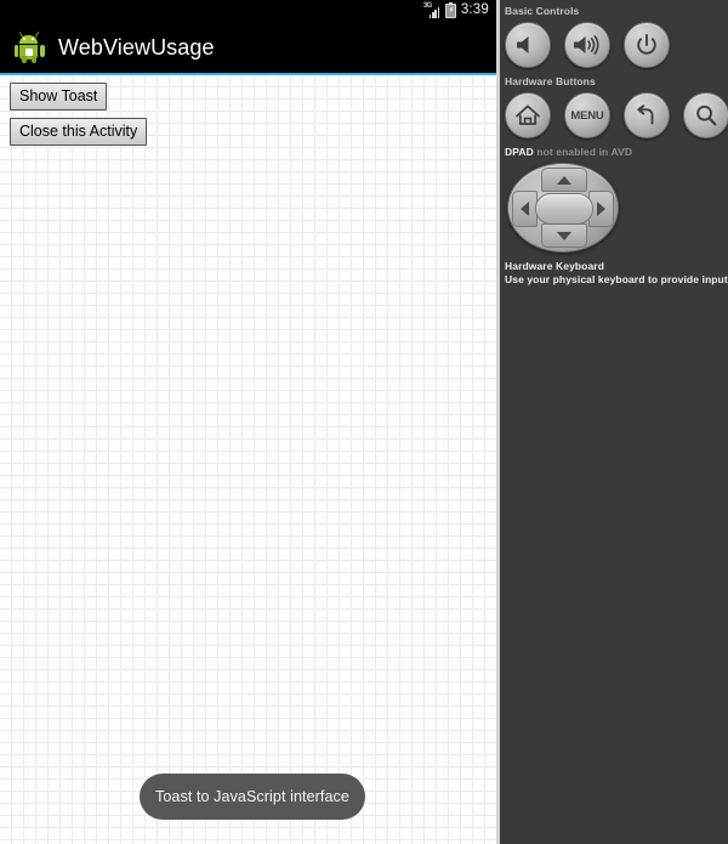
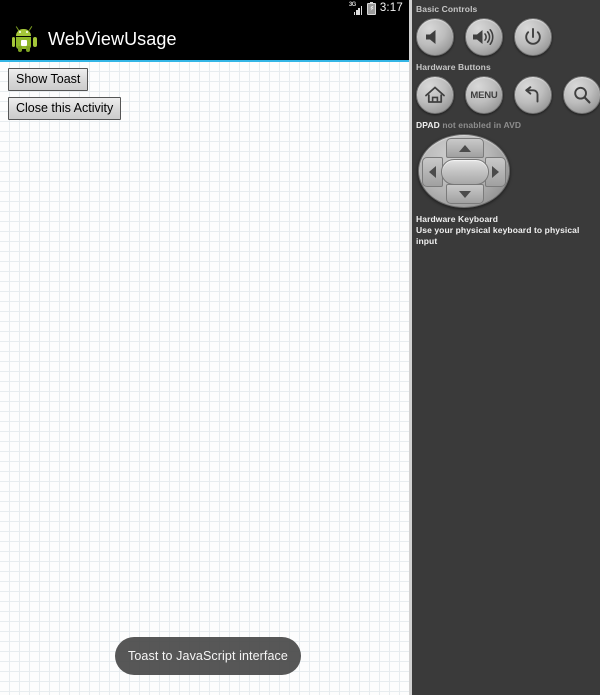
- 3:39
+ 3:17
  WebViewUsage
  Show Toast
  Close this Activity
  Toast to JavaScript interface
  Basic Controls
  Hardware Buttons
  MENU
  DPAD not enabled in AVD
  Hardware Keyboard
- Use your physical keyboard to provide input
+ Use your physical keyboard to physical input
